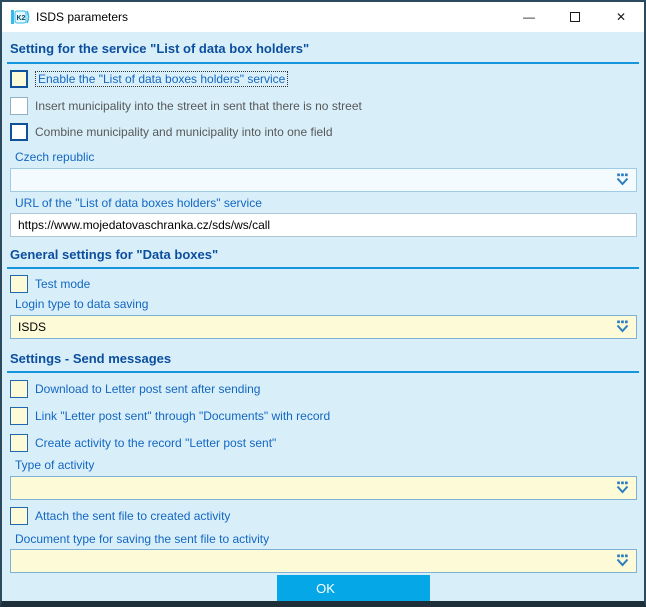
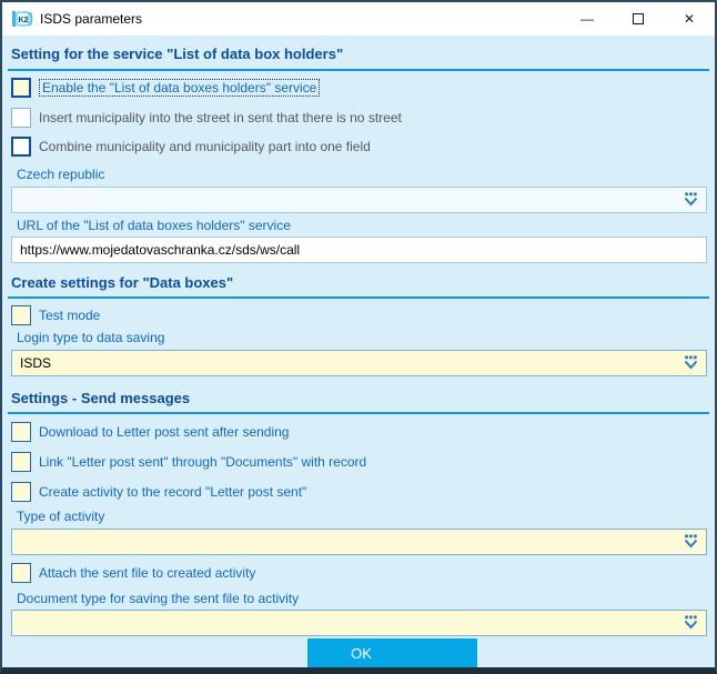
  ISDS parameters
  —
  ✕
  Setting for the service "List of data box holders"
  Enable the "List of data boxes holders" service
  Insert municipality into the street in sent that there is no street
- Combine municipality and municipality into into one field
+ Combine municipality and municipality part into one field
  Czech republic
  URL of the "List of data boxes holders" service
  https://www.mojedatovaschranka.cz/sds/ws/call
- General settings for "Data boxes"
+ Create settings for "Data boxes"
  Test mode
  Login type to data saving
  ISDS
  Settings - Send messages
  Download to Letter post sent after sending
  Link "Letter post sent" through "Documents" with record
  Create activity to the record "Letter post sent"
  Type of activity
  Attach the sent file to created activity
  Document type for saving the sent file to activity
  OK
